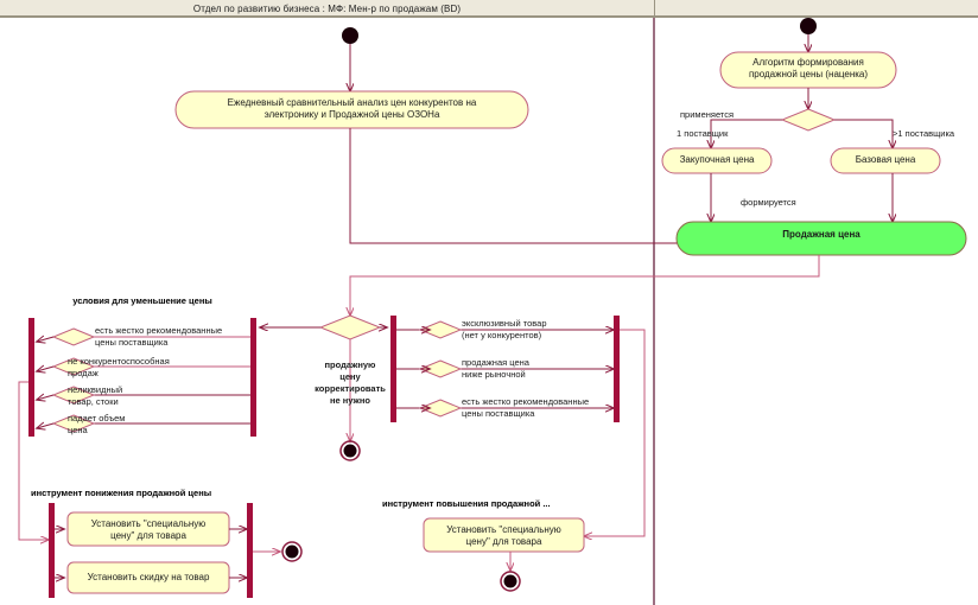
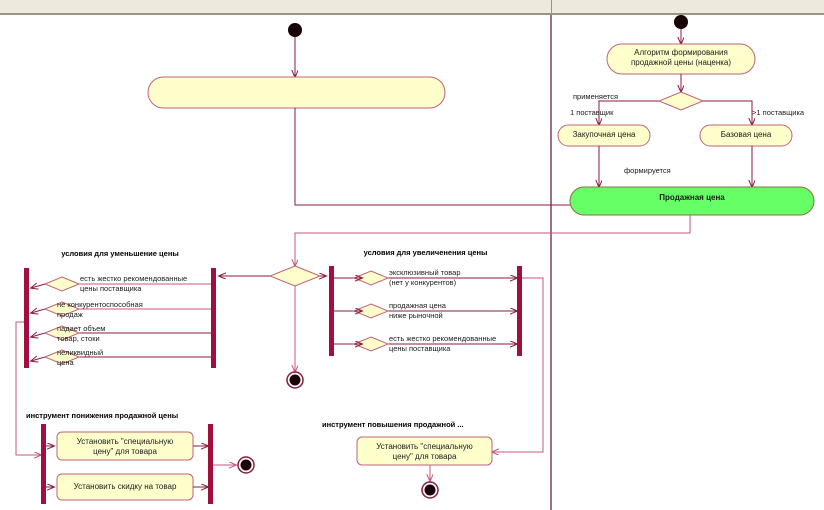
- Отдел по развитию бизнеса : МФ: Мен-р по продажам (BD)
- Ежедневный сравнительный анализ цен конкурентов на
- электронику и Продажной цены ОЗОНа
  Алгоритм формирования
  продажной цены (наценка)
  применяется
  1 поставщик
  >1 поставщика
  формируется
  Закупочная цена
  Базовая цена
  Продажная цена
  условия для уменьшение цены
+ условия для увеличенения цены
  инструмент понижения продажной цены
  инструмент повышения продажной ...
  есть жестко рекомендованные
  цены поставщика
  не конкурентоспособная
  продаж
- неликвидный
+ падает объем
  товар, стоки
- падает объем
+ неликвидный
  цена
  эксклюзивный товар
  (нет у конкурентов)
  продажная цена
  ниже рыночной
  есть жестко рекомендованные
  цены поставщика
- продажную
- цену
- корректировать
- не нужно
  Установить "специальную
  цену" для товара
  Установить скидку на товар
  Установить "специальную
  цену" для товара
